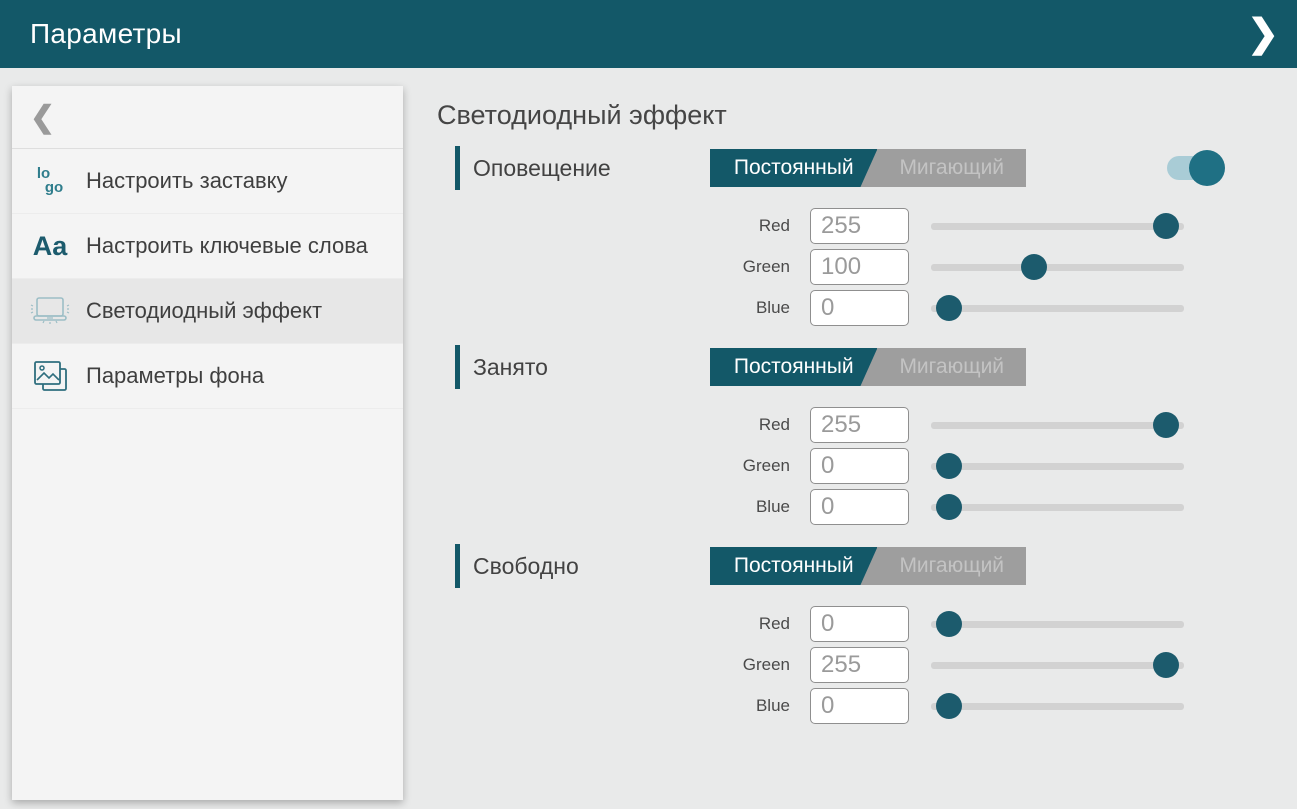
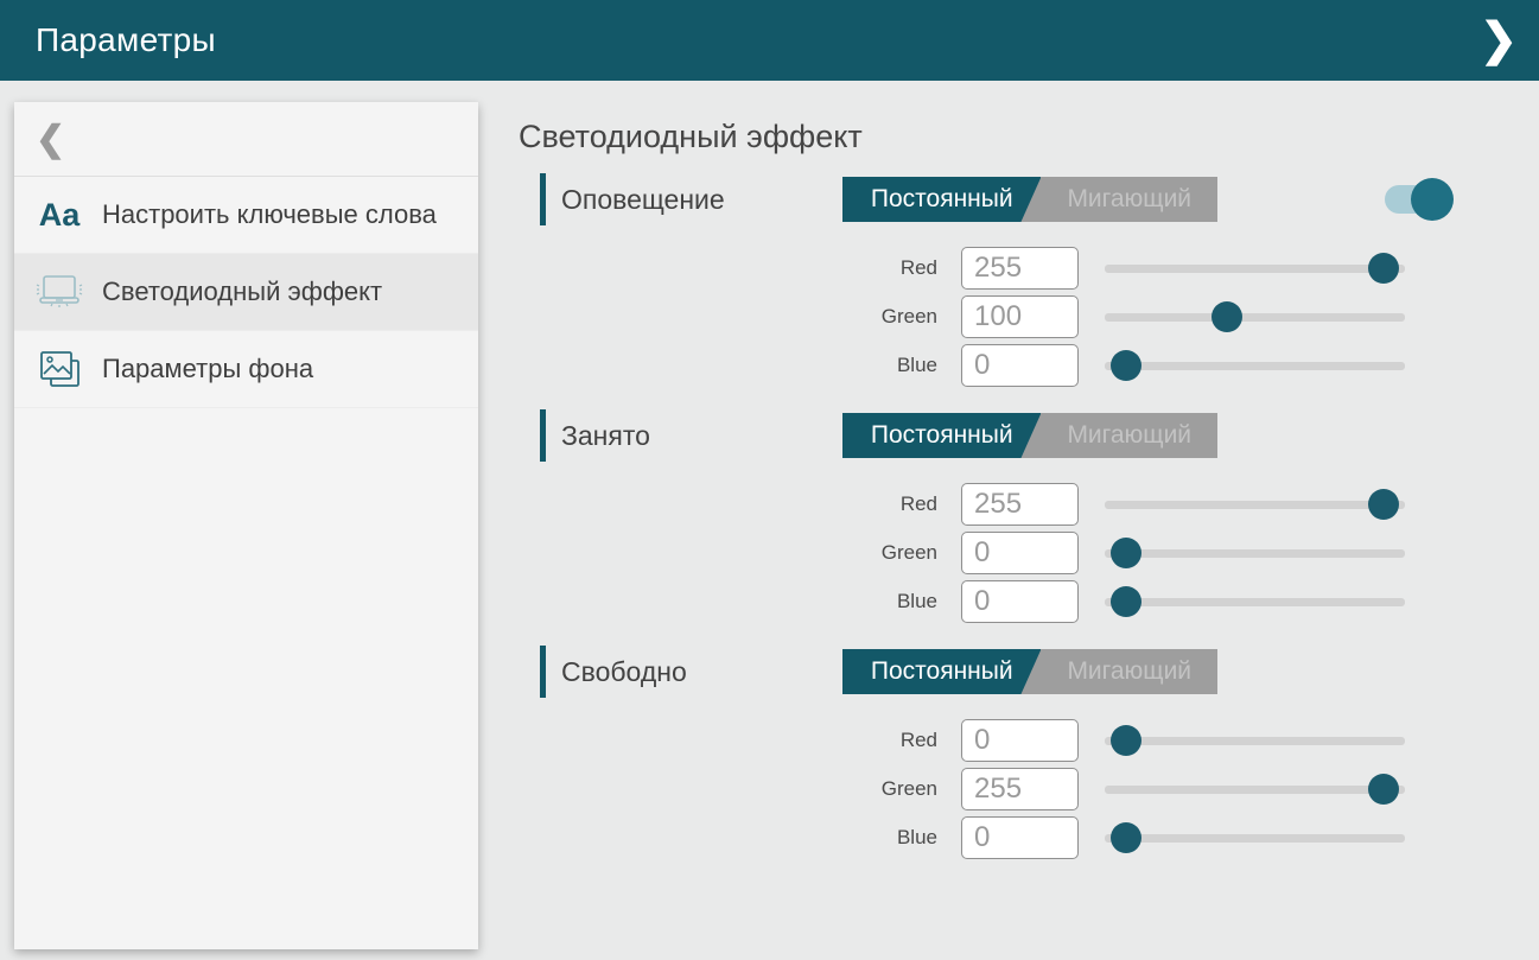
  Параметры
  ❯
  ❮
- lo
- go
- Настроить заставку
  Aa
  Настроить ключевые слова
  Светодиодный эффект
  Параметры фона
  Светодиодный эффект
  Оповещение
  Постоянный
  Мигающий
  Red
  255
  Green
  100
  Blue
  0
  Занято
  Постоянный
  Мигающий
  Red
  255
  Green
  0
  Blue
  0
  Свободно
  Постоянный
  Мигающий
  Red
  0
  Green
  255
  Blue
  0
